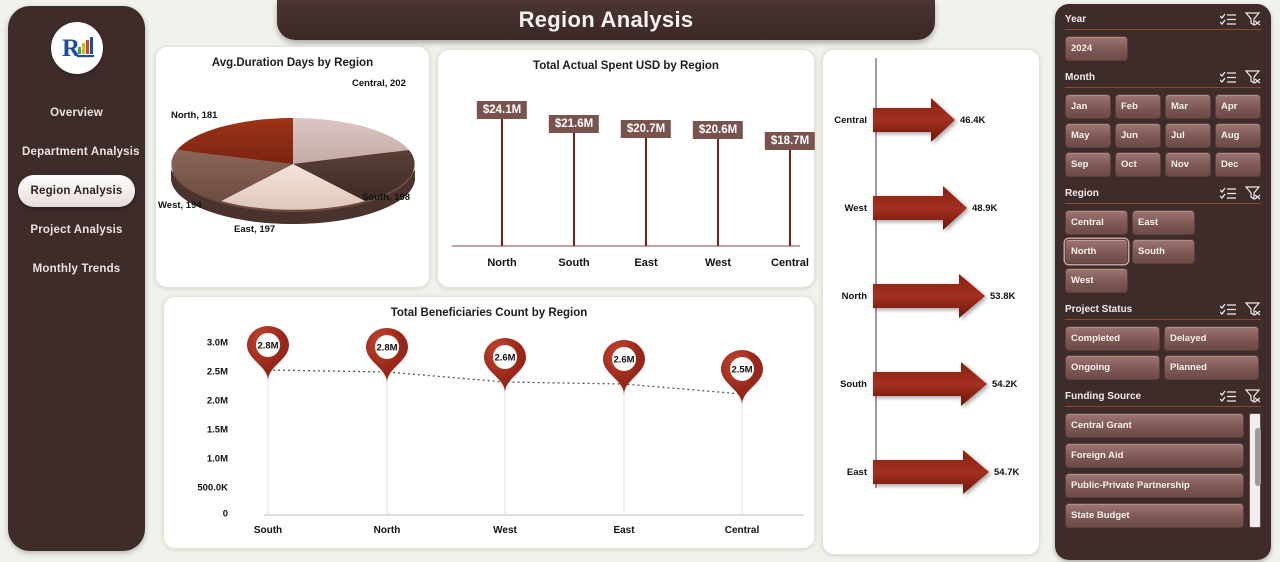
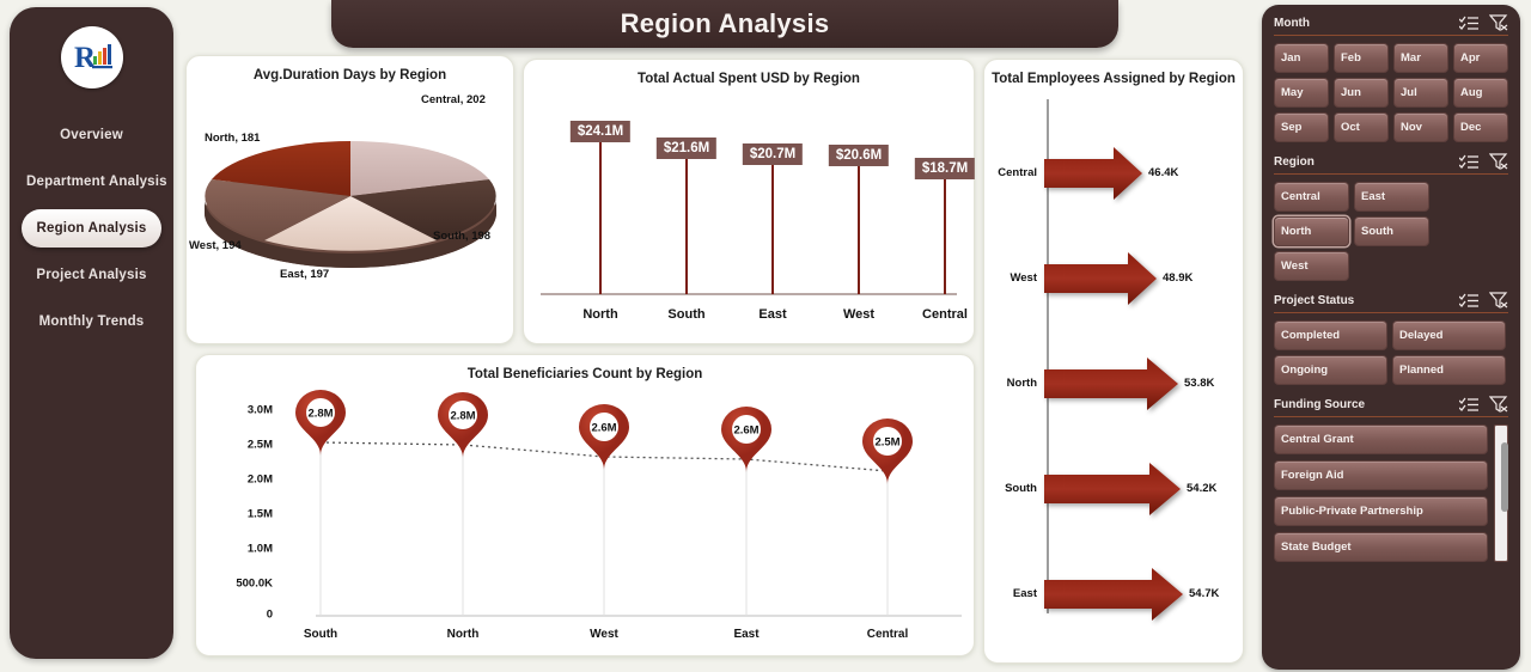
  R
  Overview
  Department Analysis
  Region Analysis
  Project Analysis
  Monthly Trends
  Region Analysis
  Avg.Duration Days by Region
  Central, 202
  South, 198
  East, 197
  West, 194
  North, 181
  Total Actual Spent USD by Region
  $24.1M
  $21.6M
  $20.7M
  $20.6M
  $18.7M
  North
  South
  East
  West
  Central
+ Total Employees Assigned by Region
  Central
  46.4K
  West
  48.9K
  North
  53.8K
  South
  54.2K
  East
  54.7K
  Total Beneficiaries Count by Region
  0
  500.0K
  1.0M
  1.5M
  2.0M
  2.5M
  3.0M
  2.8M
  2.8M
  2.6M
  2.6M
  2.5M
  South
  North
  West
  East
  Central
- Year
- 2024
  Month
  Jan
  Feb
  Mar
  Apr
  May
  Jun
  Jul
  Aug
  Sep
  Oct
  Nov
  Dec
  Region
  Central
  East
  North
  South
  West
  Project Status
  Completed
  Delayed
  Ongoing
  Planned
  Funding Source
  Central Grant
  Foreign Aid
  Public-Private Partnership
  State Budget
